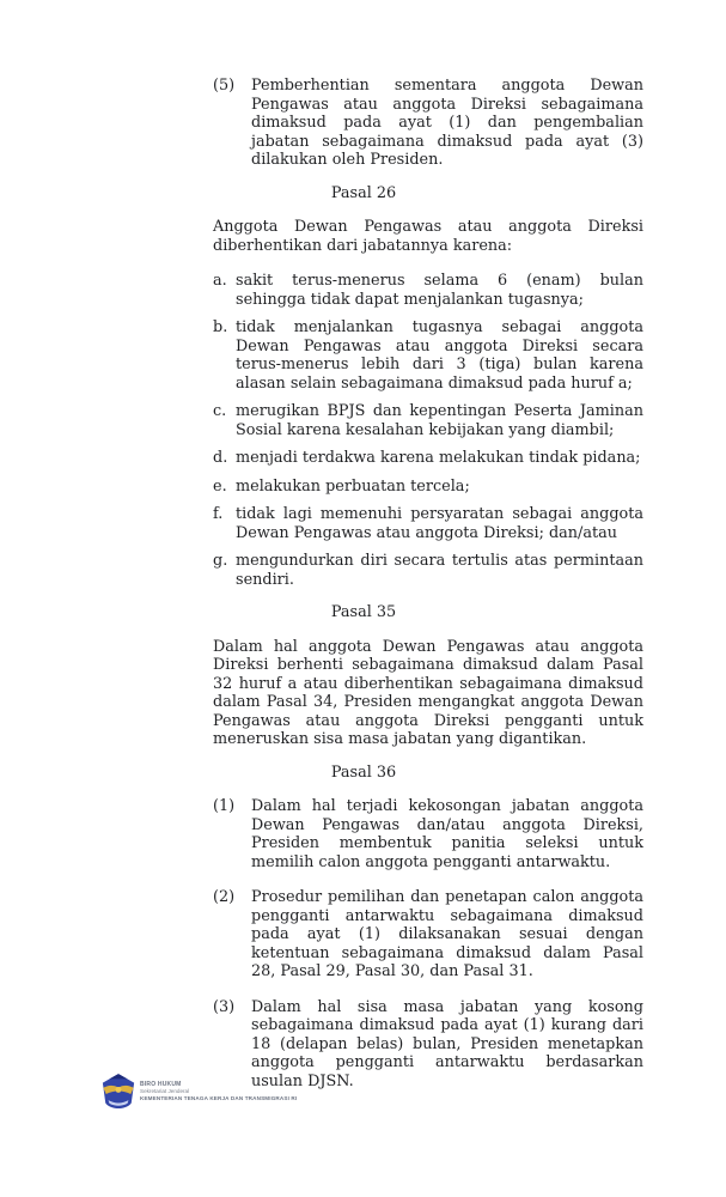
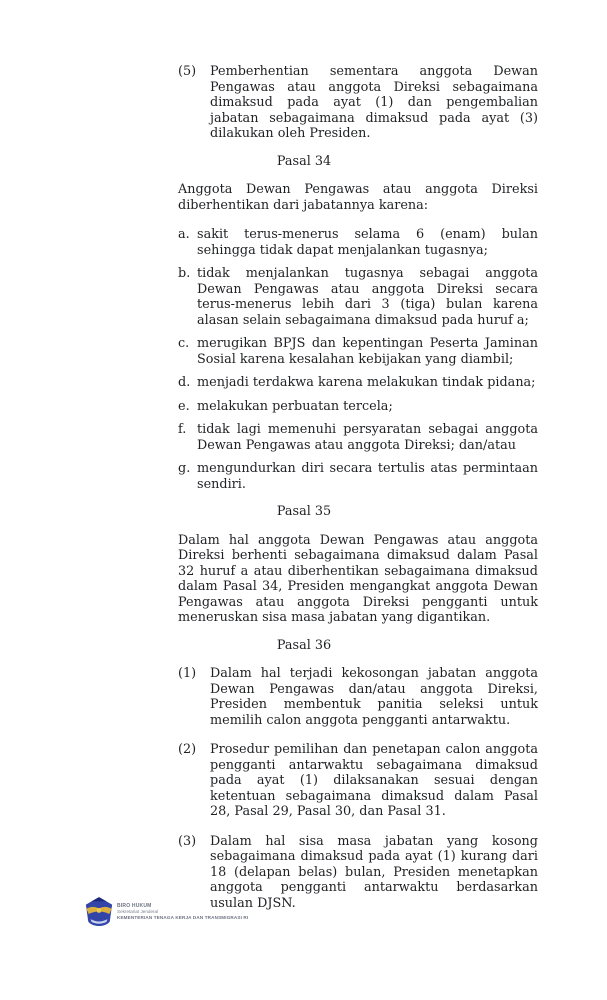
  (5)
  Pemberhentian sementara anggota Dewan Pengawas atau anggota Direksi sebagaimana dimaksud pada ayat (1) dan pengembalian jabatan sebagaimana dimaksud pada ayat (3) dilakukan oleh Presiden.
- Pasal 26
+ Pasal 34
  Anggota Dewan Pengawas atau anggota Direksi diberhentikan dari jabatannya karena:
  a.
  sakit terus-menerus selama 6 (enam) bulan sehingga tidak dapat menjalankan tugasnya;
  b.
  tidak menjalankan tugasnya sebagai anggota Dewan Pengawas atau anggota Direksi secara terus-menerus lebih dari 3 (tiga) bulan karena alasan selain sebagaimana dimaksud pada huruf a;
  c.
  merugikan BPJS dan kepentingan Peserta Jaminan Sosial karena kesalahan kebijakan yang diambil;
  d.
  menjadi terdakwa karena melakukan tindak pidana;
  e.
  melakukan perbuatan tercela;
  f.
  tidak lagi memenuhi persyaratan sebagai anggota Dewan Pengawas atau anggota Direksi; dan/atau
  g.
  mengundurkan diri secara tertulis atas permintaan sendiri.
  Pasal 35
  Dalam hal anggota Dewan Pengawas atau anggota Direksi berhenti sebagaimana dimaksud dalam Pasal 32 huruf a atau diberhentikan sebagaimana dimaksud dalam Pasal 34, Presiden mengangkat anggota Dewan Pengawas atau anggota Direksi pengganti untuk meneruskan sisa masa jabatan yang digantikan.
  Pasal 36
  (1)
  Dalam hal terjadi kekosongan jabatan anggota Dewan Pengawas dan/atau anggota Direksi, Presiden membentuk panitia seleksi untuk memilih calon anggota pengganti antarwaktu.
  (2)
  Prosedur pemilihan dan penetapan calon anggota pengganti antarwaktu sebagaimana dimaksud pada ayat (1) dilaksanakan sesuai dengan ketentuan sebagaimana dimaksud dalam Pasal 28, Pasal 29, Pasal 30, dan Pasal 31.
  (3)
  Dalam hal sisa masa jabatan yang kosong sebagaimana dimaksud pada ayat (1) kurang dari 18 (delapan belas) bulan, Presiden menetapkan anggota pengganti antarwaktu berdasarkan usulan DJSN.
